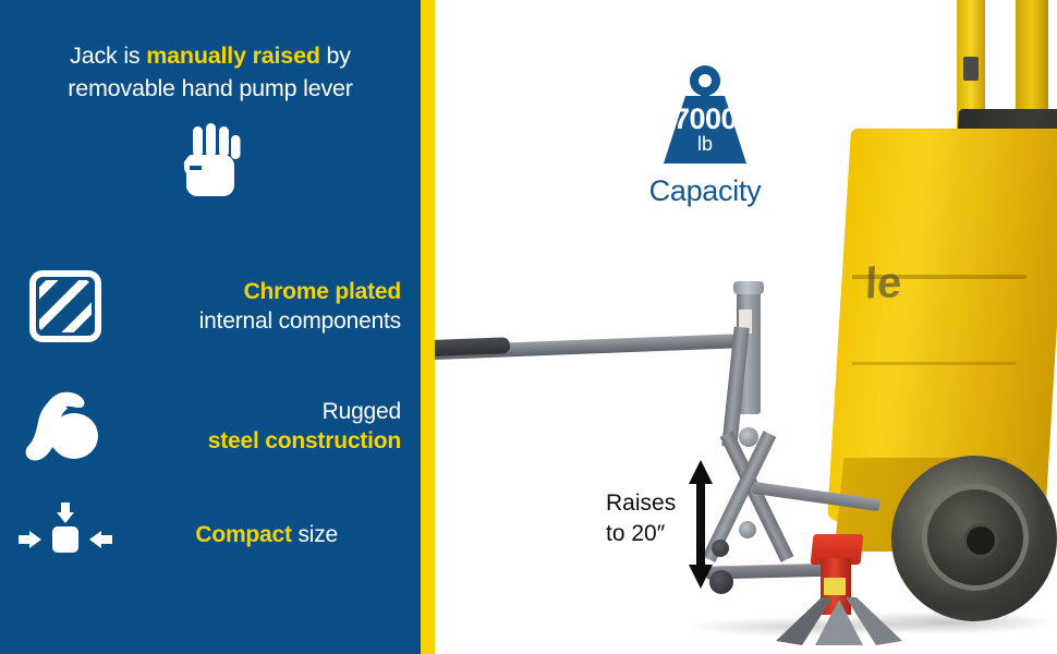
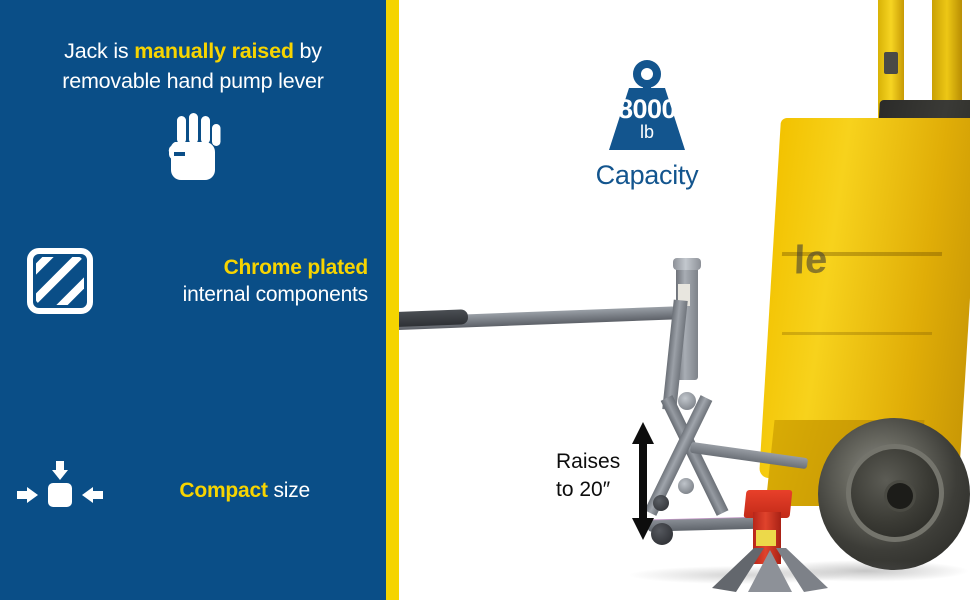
  Jack is manually raised by
  removable hand pump lever
  Chrome plated
  internal components
- Rugged
- steel construction
  Compact size
- 7000
+ 8000
  lb
  Capacity
  Raises
  to 20″
